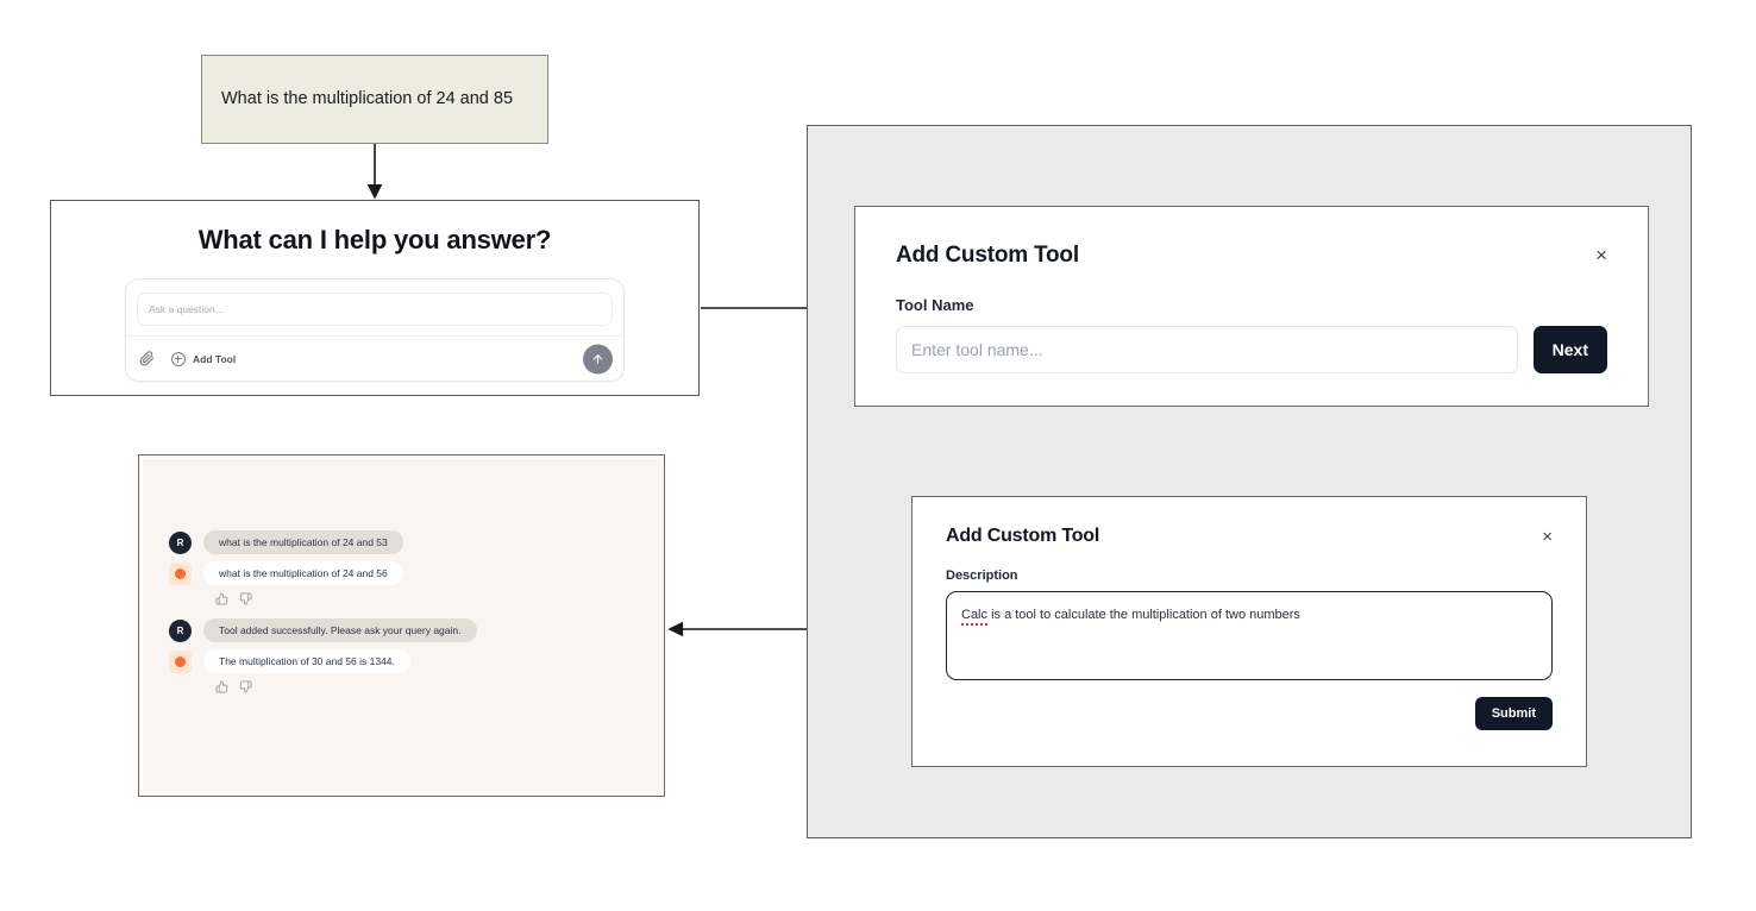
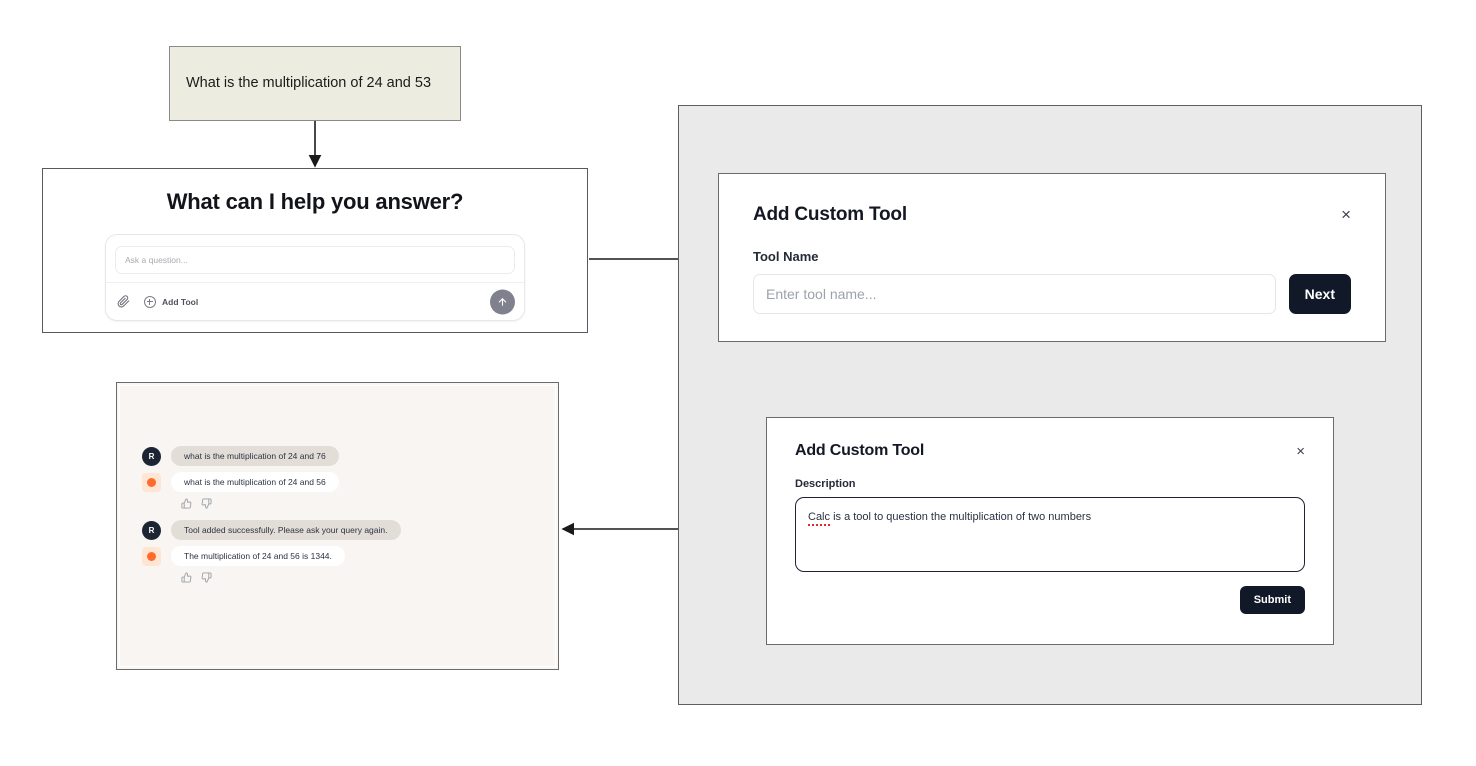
- What is the multiplication of 24 and 85
+ What is the multiplication of 24 and 53
  What can I help you answer?
  Ask a question...
  Add Tool
  R
- what is the multiplication of 24 and 53
+ what is the multiplication of 24 and 76
  what is the multiplication of 24 and 56
  R
  Tool added successfully. Please ask your query again.
- The multiplication of 30 and 56 is 1344.
+ The multiplication of 24 and 56 is 1344.
  Add Custom Tool
  ×
  Tool Name
  Enter tool name...
  Next
  Add Custom Tool
  ×
  Description
- Calc is a tool to calculate the multiplication of two numbers
+ Calc is a tool to question the multiplication of two numbers
  Submit
